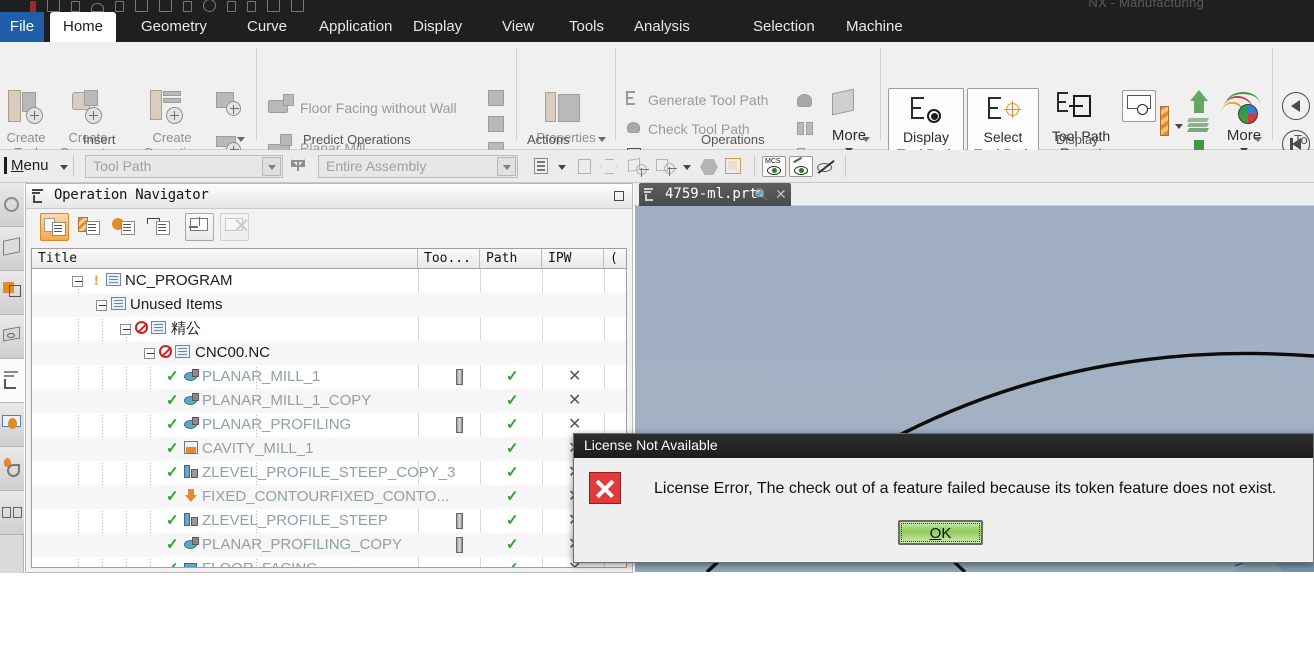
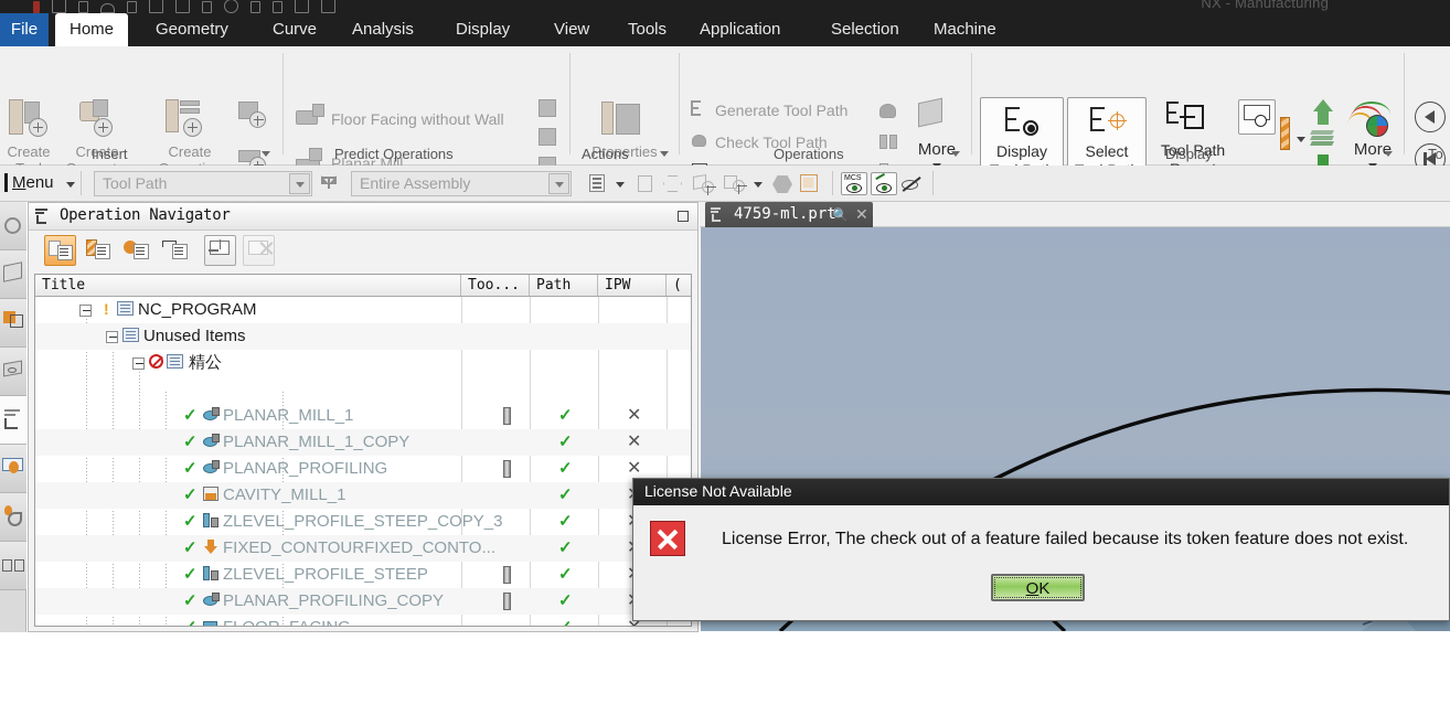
  NX - Manufacturing
  File
  Home
  Geometry
  Curve
- Application
+ Analysis
  Display
  View
  Tools
- Analysis
+ Application
  Selection
  Machine
  Create
  Create
  Create
  Insert
  Floor Facing without Wall
  Planar Mill
  Predict Operations
  Properties
  Actions
  Generate Tool Path
  Check Tool Path
  More
  Operations
  Display
  Select
  Tool Path
  More
  Display
  To
  Menu
  Tool Path
  Entire Assembly
  Operation Navigator
  Title
  Too...
  Path
  IPW
  (
  !
  NC_PROGRAM
  Unused Items
  精公
- CNC00.NC
  ✓
  PLANAR_MILL_1
  ✓
  ✕
  ✓
  PLANAR_MILL_1_COPY
  ✓
  ✕
  ✓
  PLANAR_PROFILING
  ✓
  ✕
  ✓
  CAVITY_MILL_1
  ✓
  ✓
  ZLEVEL_PROFILE_STEEP_COPY_3
  ✓
  ✓
  FIXED_CONTOURFIXED_CONTO...
  ✓
  ✓
  ZLEVEL_PROFILE_STEEP
  ✓
  ✓
  PLANAR_PROFILING_COPY
  ✓
  4759-ml.prt
  🔍
  ✕
  License Not Available
  License Error, The check out of a feature failed because its token feature does not exist.
  OK
